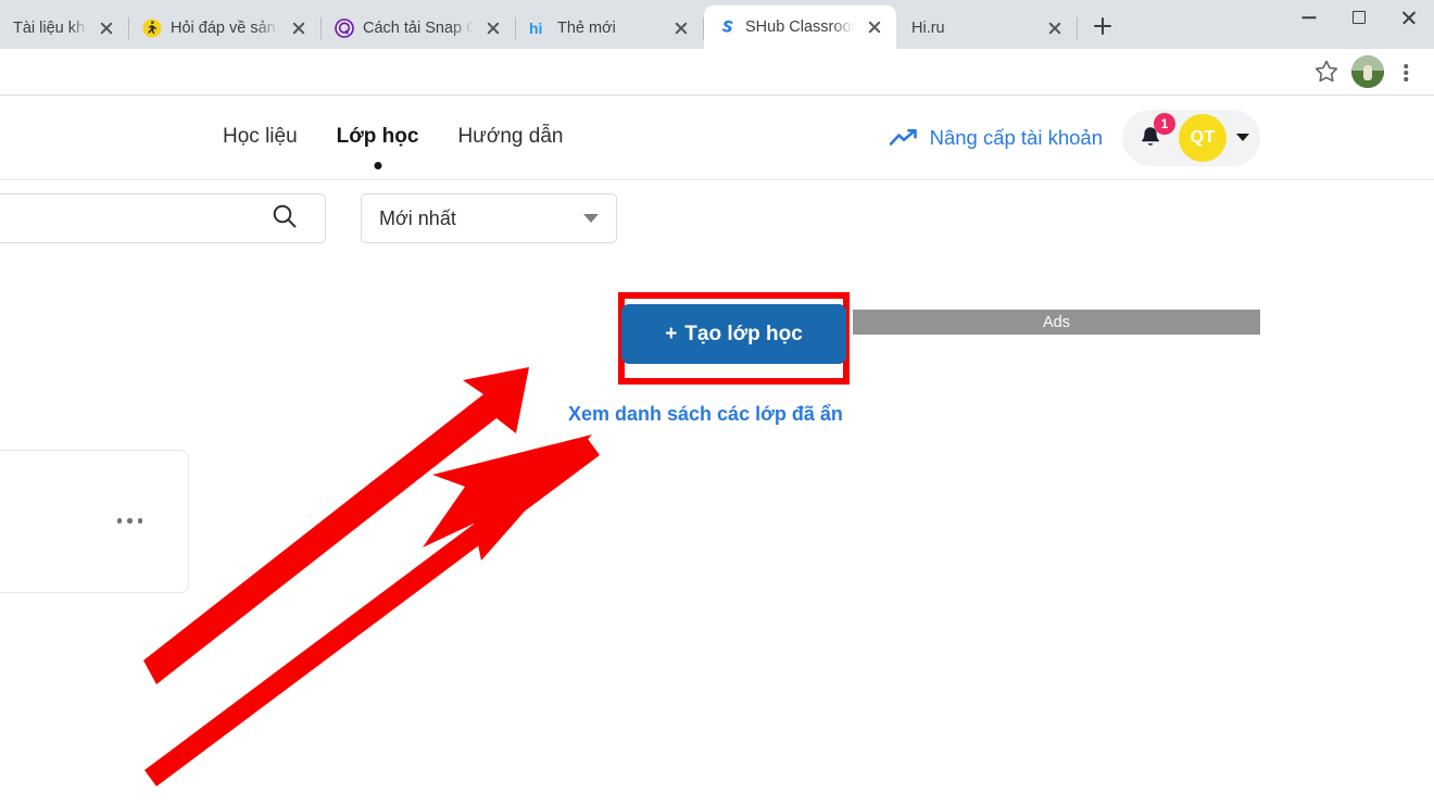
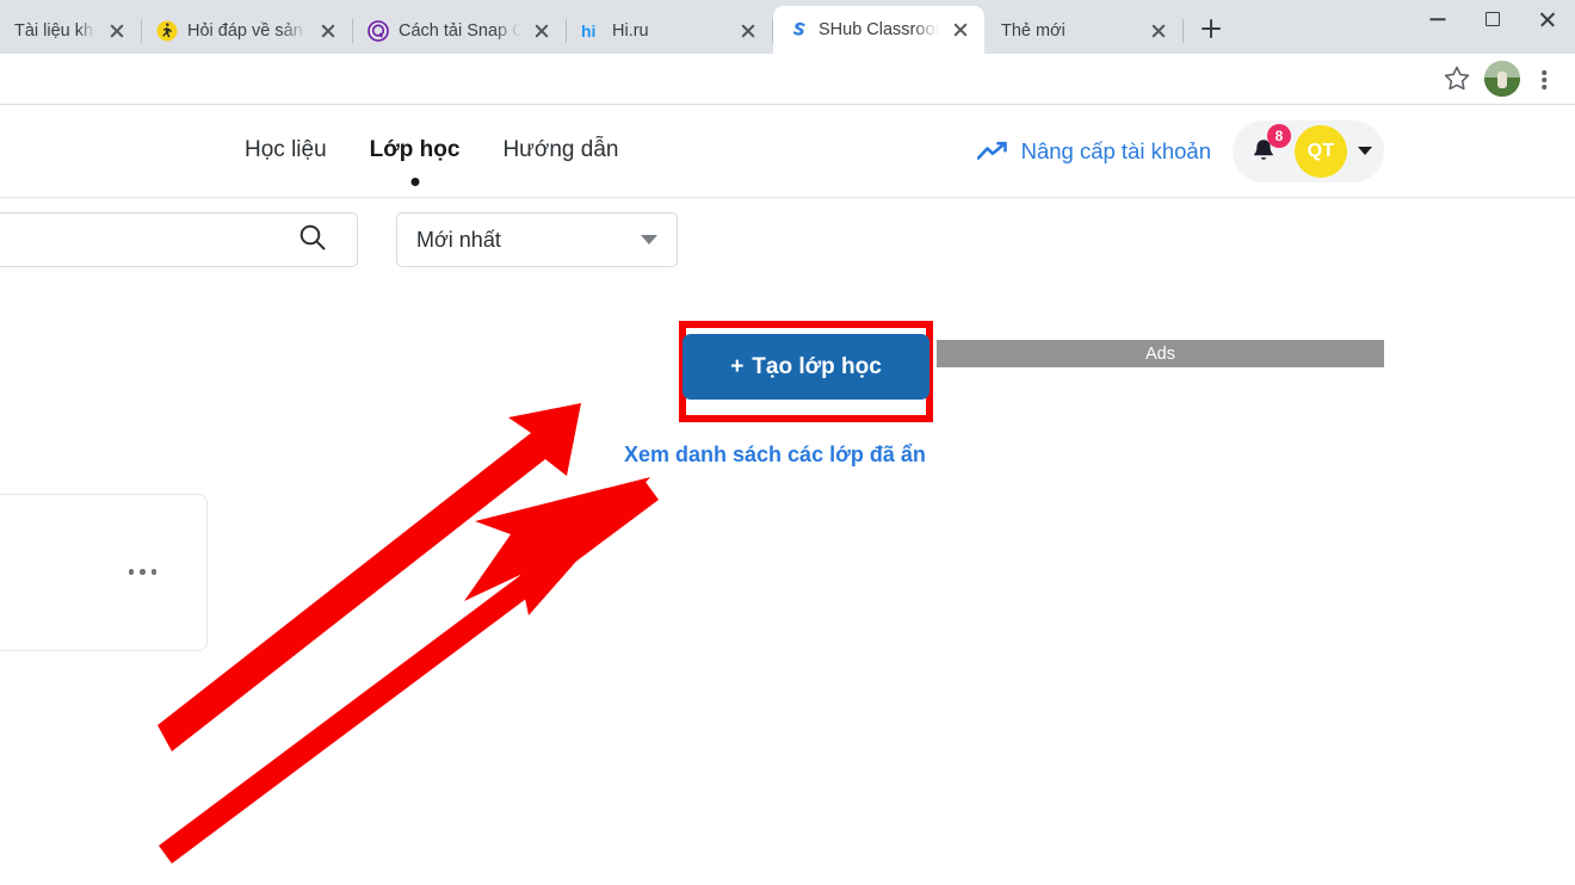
  Hỏi đáp về sản
  Cách tải Snap C
  hi
- Thẻ mới
+ Hi.ru
  SHub Classroo
- Hi.ru
+ Thẻ mới
  Học liệu
  Lớp học
  Hướng dẫn
  Nâng cấp tài khoản
- 1
+ 8
  QT
  Mới nhất
  Ads
  +
  Tạo lớp học
  Xem danh sách các lớp đã ẩn
